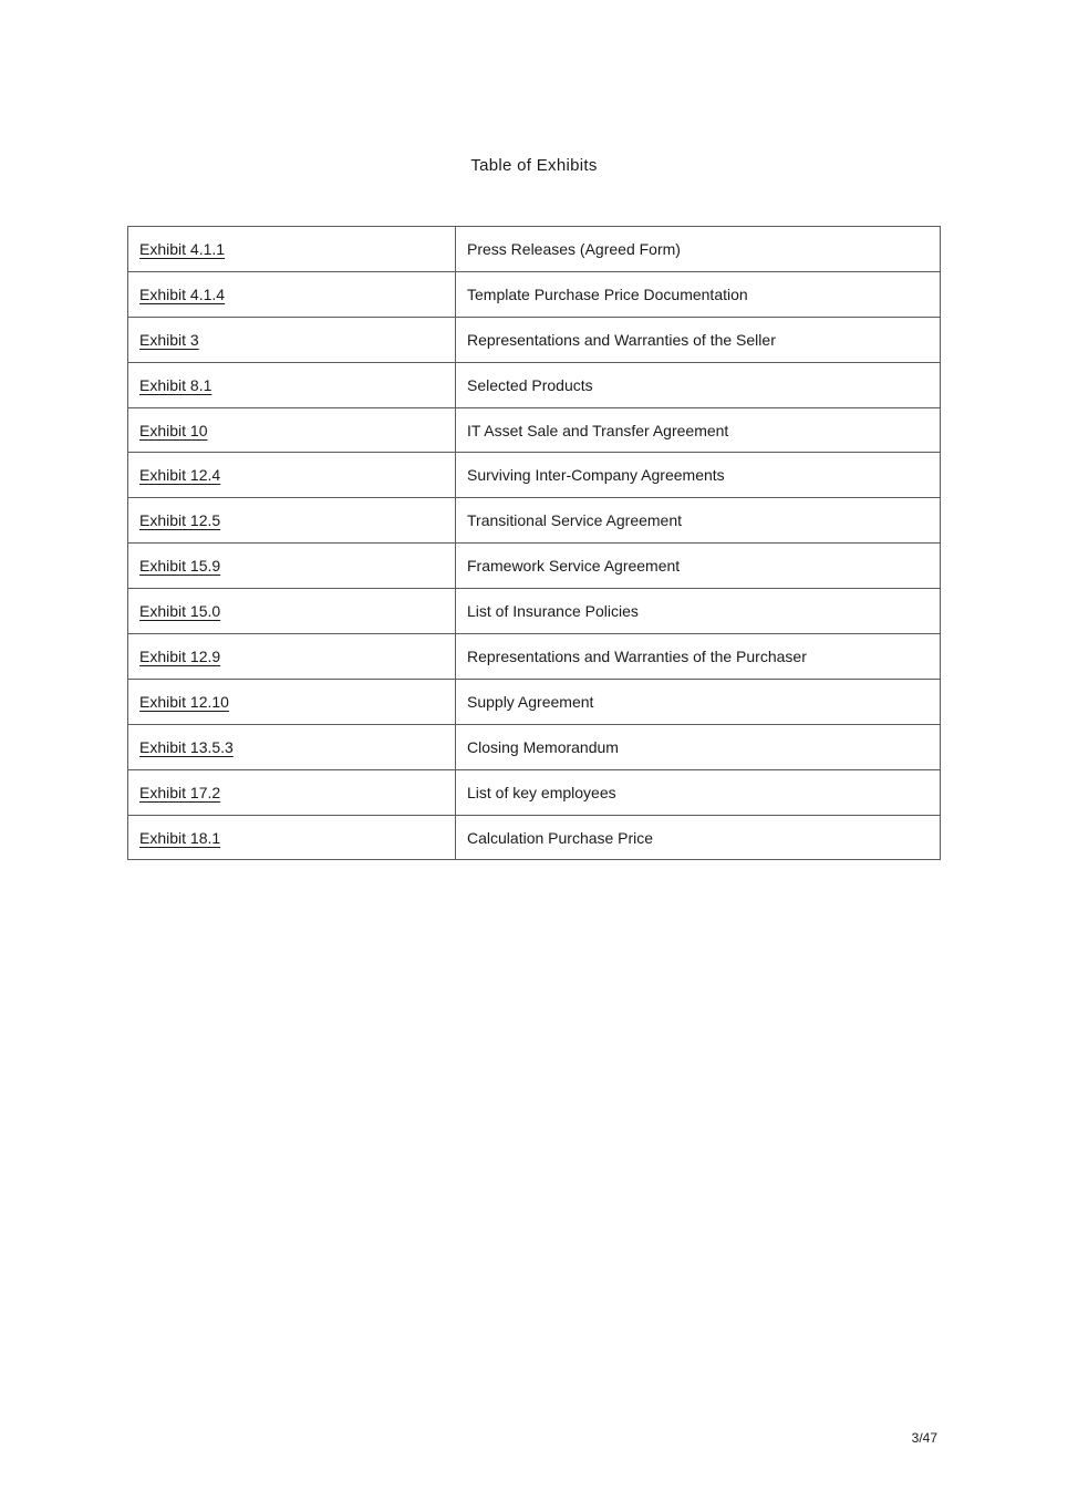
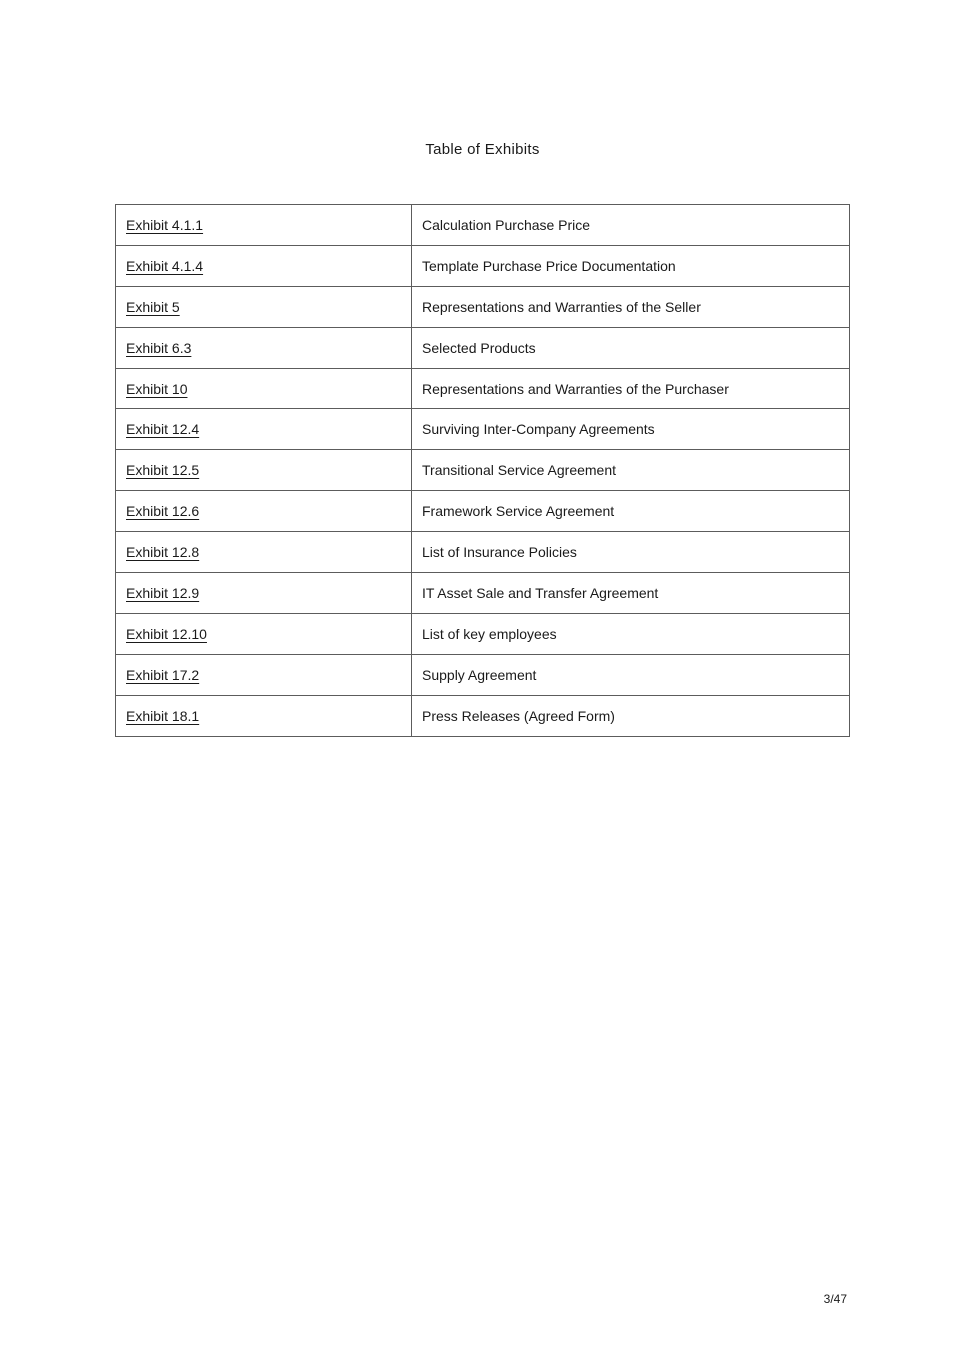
  Table of Exhibits
- Exhibit 4.1.1	Press Releases (Agreed Form)
+ Exhibit 4.1.1	Calculation Purchase Price
  Exhibit 4.1.4	Template Purchase Price Documentation
- Exhibit 3	Representations and Warranties of the Seller
+ Exhibit 5	Representations and Warranties of the Seller
- Exhibit 8.1	Selected Products
+ Exhibit 6.3	Selected Products
- Exhibit 10	IT Asset Sale and Transfer Agreement
+ Exhibit 10	Representations and Warranties of the Purchaser
  Exhibit 12.4	Surviving Inter-Company Agreements
  Exhibit 12.5	Transitional Service Agreement
- Exhibit 15.9	Framework Service Agreement
+ Exhibit 12.6	Framework Service Agreement
- Exhibit 15.0	List of Insurance Policies
+ Exhibit 12.8	List of Insurance Policies
- Exhibit 12.9	Representations and Warranties of the Purchaser
+ Exhibit 12.9	IT Asset Sale and Transfer Agreement
- Exhibit 12.10	Supply Agreement
+ Exhibit 12.10	List of key employees
- Exhibit 13.5.3	Closing Memorandum
- Exhibit 17.2	List of key employees
+ Exhibit 17.2	Supply Agreement
- Exhibit 18.1	Calculation Purchase Price
+ Exhibit 18.1	Press Releases (Agreed Form)
  3/47
